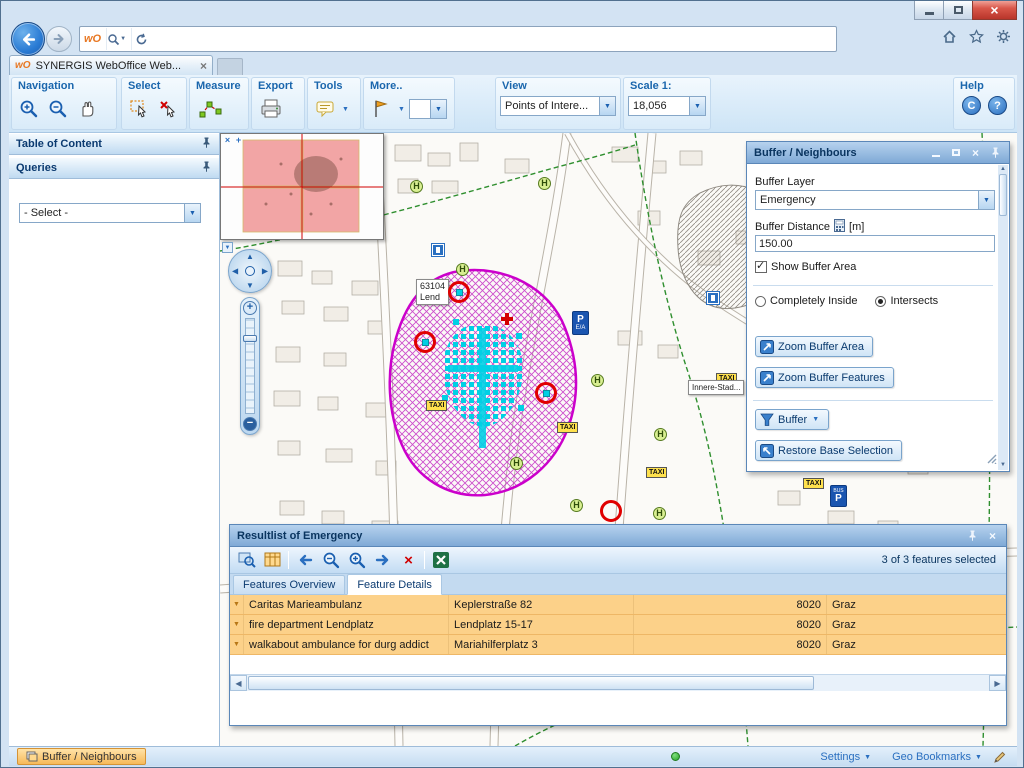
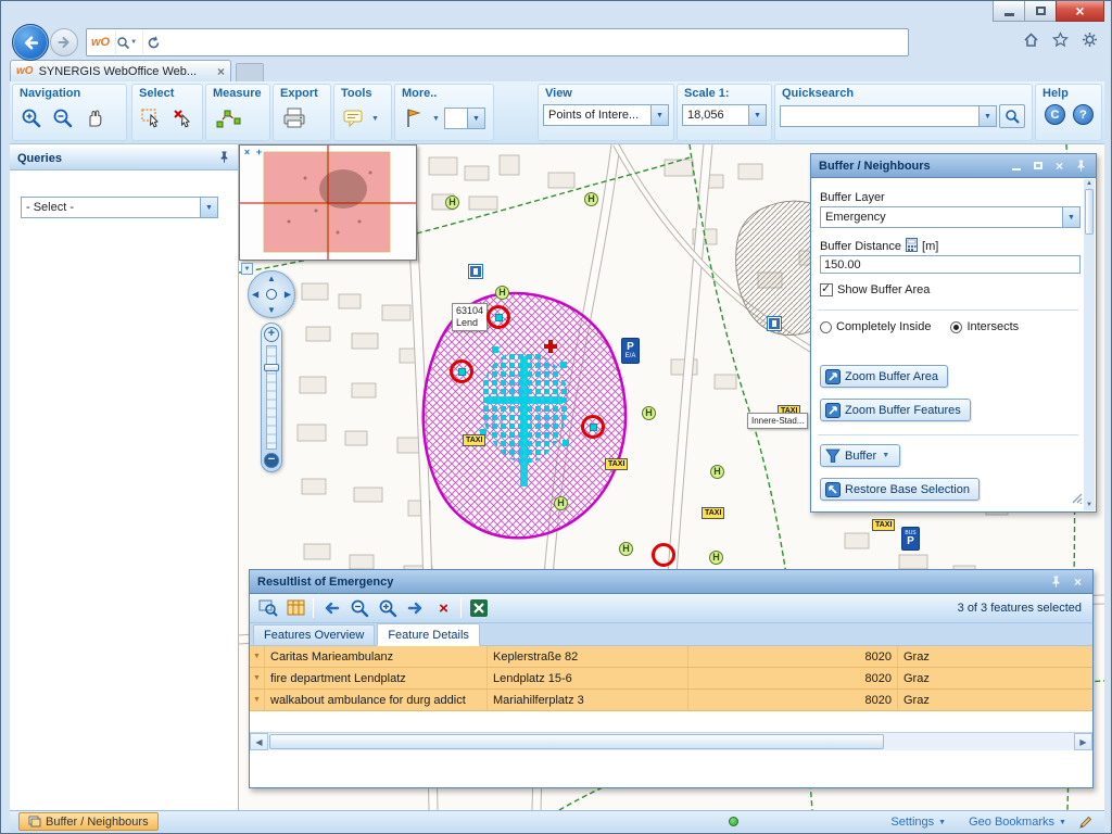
  ×
  wO
  wO
  SYNERGIS WebOffice Web...
  ×
  Navigation
  Select
  Measure
  Export
  Tools
  More..
  View
  Points of Intere...
  Scale 1:
  18,056
+ Quicksearch
  Help
  C
  ?
- Table of Content
  Queries
  - Select -
  63104
  Lend
  Innere-Stad...
  H
  H
  H
  H
  H
  H
  H
  H
  P
  P
  ×
  +
  ▲
  ▼
  ◀
  ▶
  +
  −
  Buffer / Neighbours
  ×
  Buffer Layer
  Emergency
  Buffer Distance
  [m]
  150.00
  ✓
  Show Buffer Area
  Completely Inside
  Intersects
  Zoom Buffer Area
  Zoom Buffer Features
  Buffer
  Restore Base Selection
  Resultlist of Emergency
  ×
  ×
  3 of 3 features selected
  Features Overview
  Feature Details
  Caritas Marieambulanz
  Keplerstraße 82
  8020
  Graz
  fire department Lendplatz
- Lendplatz 15-17
+ Lendplatz 15-6
  8020
  Graz
  walkabout ambulance for durg addict
  Mariahilferplatz 3
  8020
  Graz
  ◀
  ▶
  Buffer / Neighbours
  Settings
  Geo Bookmarks
